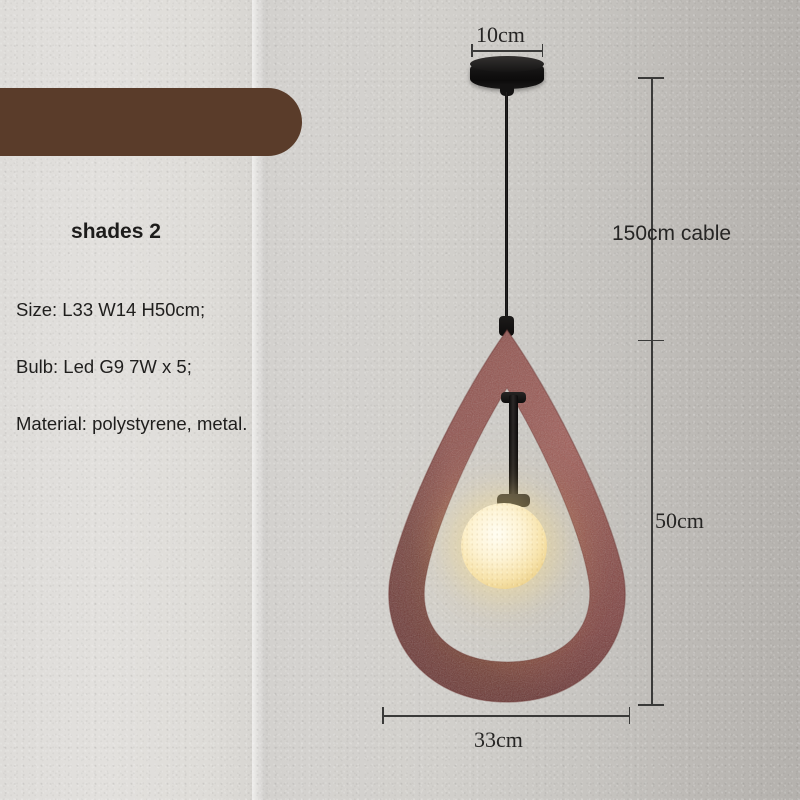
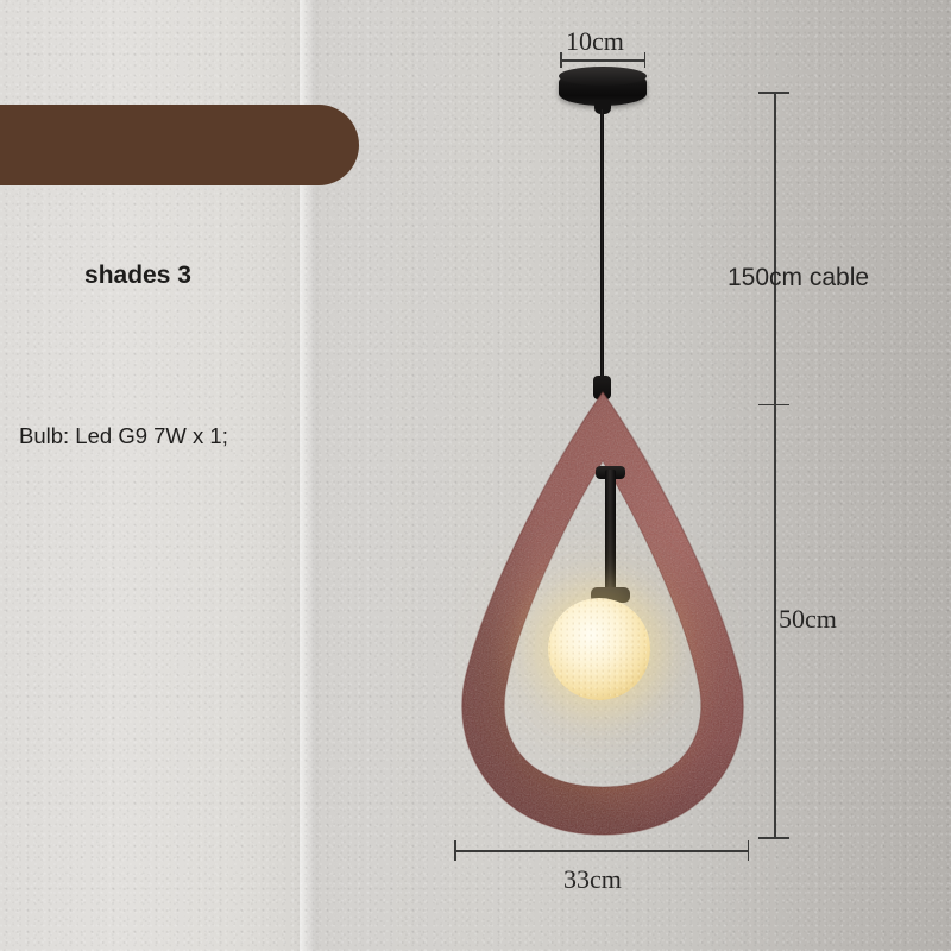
- shades 2
+ shades 3
- Size: L33 W14 H50cm;
- Bulb: Led G9 7W x 5;
+ Bulb: Led G9 7W x 1;
- Material: polystyrene, metal.
  10cm
  150cm cable
  50cm
  33cm
